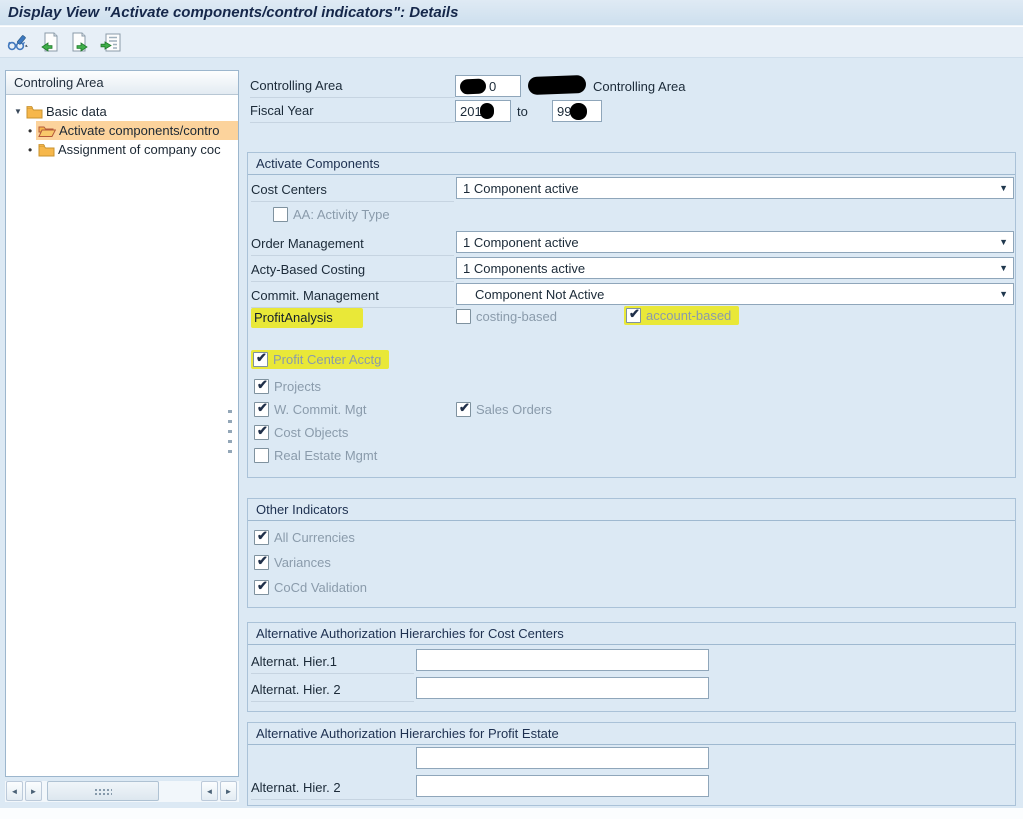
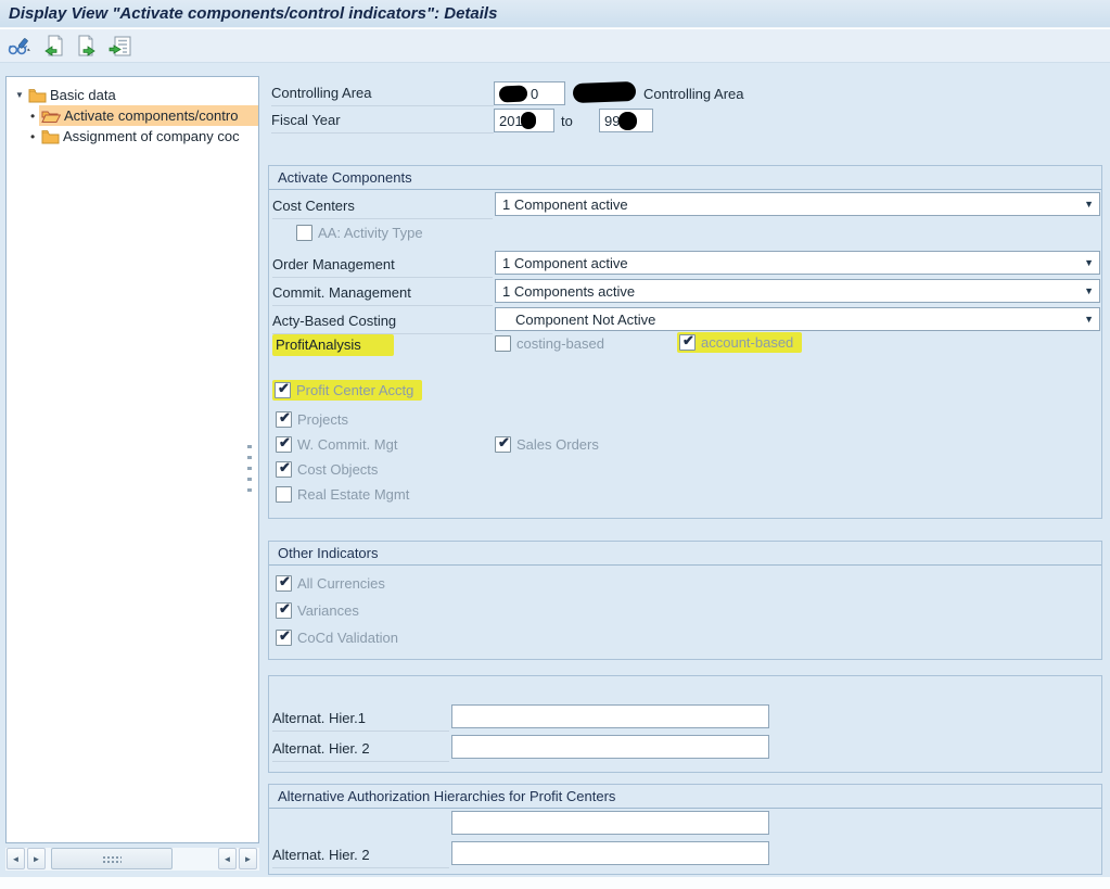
  Display View "Activate components/control indicators": Details
- Controling Area
  ▼
  Basic data
  •
  Activate components/contro
  •
  Assignment of company coc
  ◄
  ►
  ◄
  ►
  Controlling Area
  0
  Controlling Area
  Fiscal Year
  201
  to
  99
  Activate Components
  Cost Centers
  1 Component active
  ▼
  AA: Activity Type
  Order Management
  1 Component active
  ▼
- Acty-Based Costing
+ Commit. Management
  1 Components active
  ▼
- Commit. Management
+ Acty-Based Costing
  Component Not Active
  ▼
  ProfitAnalysis
  costing-based
  ✔
  account-based
  ✔
  Profit Center Acctg
  ✔
  Projects
  ✔
  W. Commit. Mgt
  ✔
  Sales Orders
  ✔
  Cost Objects
  Real Estate Mgmt
  Other Indicators
  ✔
  All Currencies
  ✔
  Variances
  ✔
  CoCd Validation
- Alternative Authorization Hierarchies for Cost Centers
  Alternat. Hier.1
  Alternat. Hier. 2
- Alternative Authorization Hierarchies for Profit Estate
+ Alternative Authorization Hierarchies for Profit Centers
  Alternat. Hier. 2
